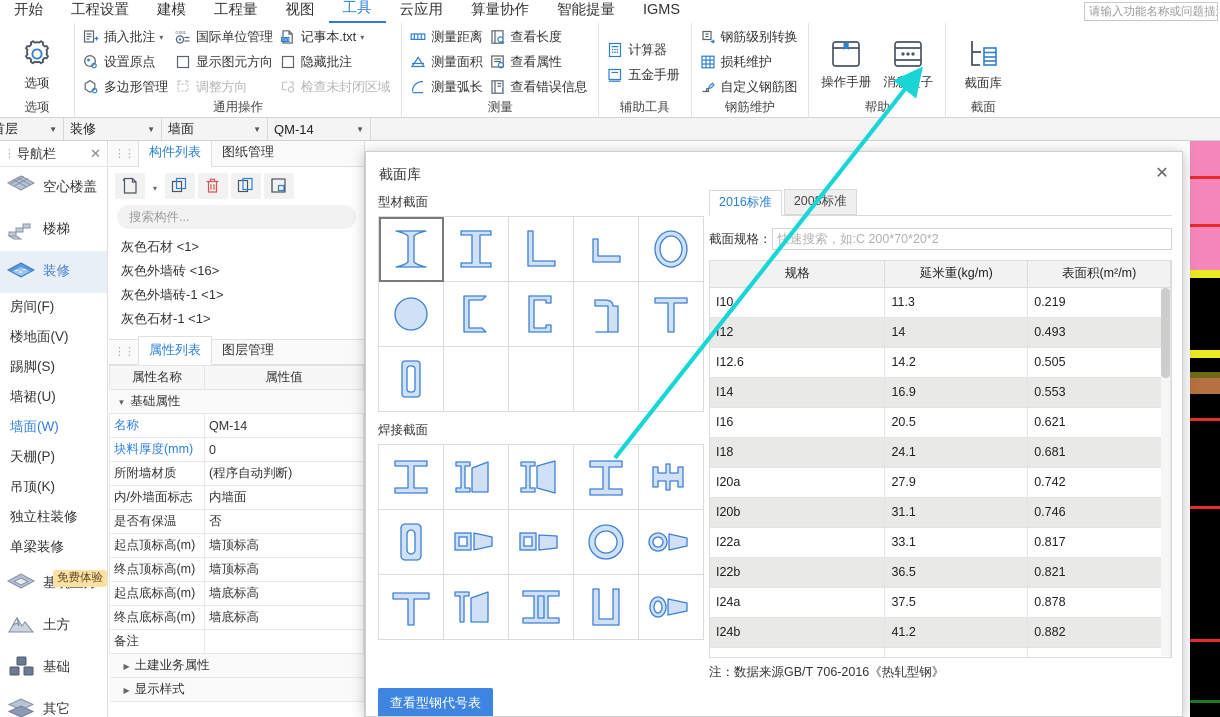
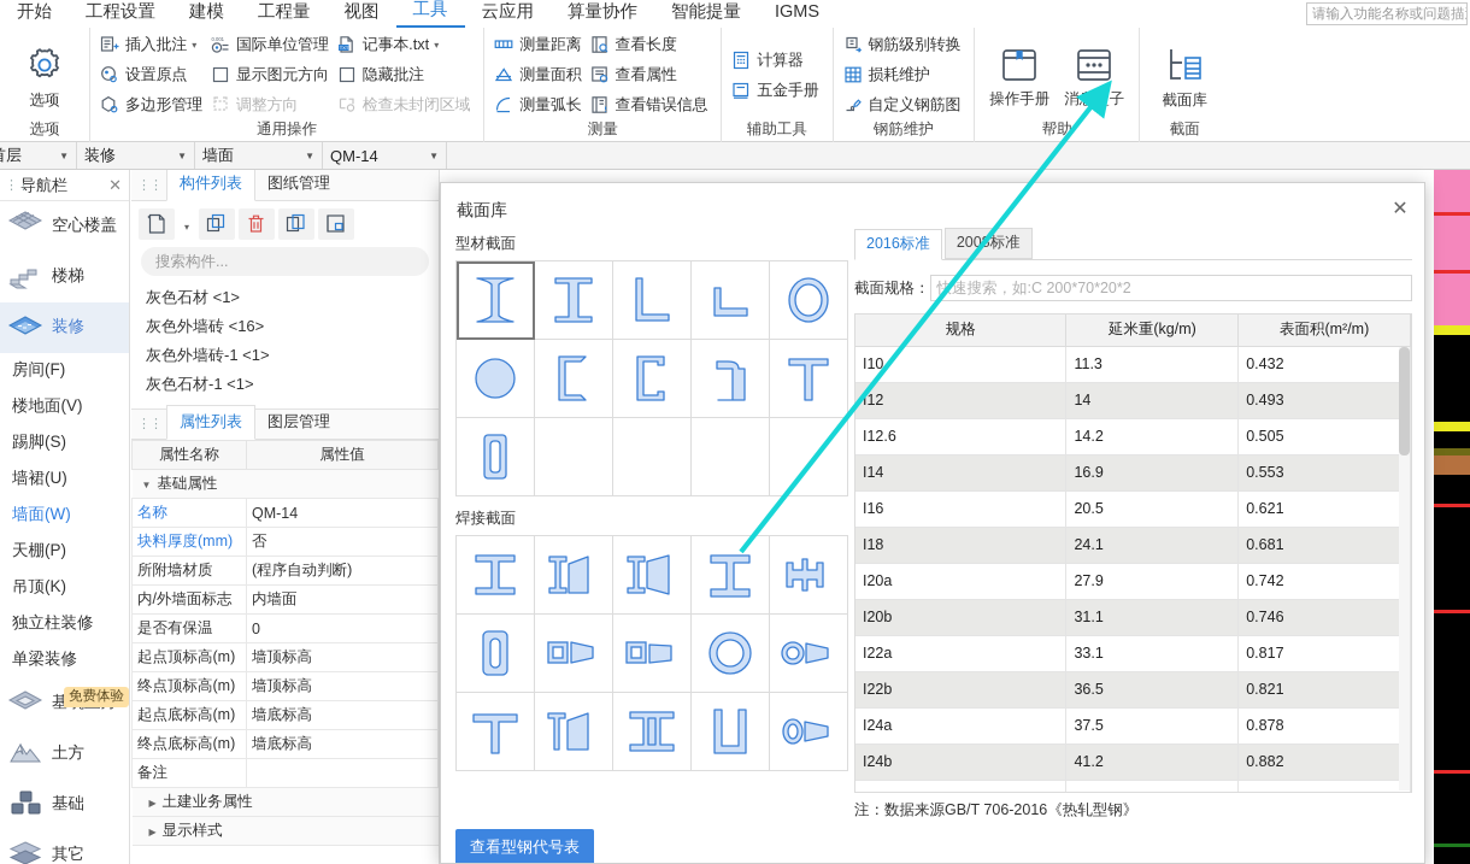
  开始
  工程设置
  建模
  工程量
  视图
  工具
  云应用
  算量协作
  智能提量
  IGMS
  请输入功能名称或问题描
  选项
  选项
  插入批注
  ▾
  设置原点
  多边形管理
  国际单位管理
  显示图元方向
  调整方向
  记事本.txt
  ▾
  隐藏批注
  检查未封闭区域
  通用操作
  测量距离
  测量面积
  测量弧长
  查看长度
  查看属性
  查看错误信息
  测量
  计算器
  五金手册
  辅助工具
  钢筋级别转换
  损耗维护
  自定义钢筋图
  钢筋维护
  操作手册
  消息盒子
  帮助
  截面库
  截面
  ▼
  装修
  ▼
  墙面
  ▼
  QM-14
  ▼
  导航栏
  ✕
  空心楼盖
  楼梯
  装修
  房间(F)
  楼地面(V)
  踢脚(S)
  墙裙(U)
  墙面(W)
  天棚(P)
  吊顶(K)
  独立柱装修
  单梁装修
  免费体验
  土方
  基础
  其它
  ⋮⋮
  构件列表
  图纸管理
  ▾
  搜索构件...
  灰色石材 <1>
  灰色外墙砖 <16>
  灰色外墙砖-1 <1>
  灰色石材-1 <1>
  ⋮⋮
  属性列表
  图层管理
  属性名称	属性值
  ▼ 基础属性
  名称	QM-14
- 块料厚度(mm)	0
+ 块料厚度(mm)	否
  所附墙材质	(程序自动判断)
  内/外墙面标志	内墙面
- 是否有保温	否
+ 是否有保温	0
  起点顶标高(m)	墙顶标高
  终点顶标高(m)	墙顶标高
  起点底标高(m)	墙底标高
  终点底标高(m)	墙底标高
  备注
  ▶ 土建业务属性
  ▶ 显示样式
  截面库
  ✕
  型材截面
  焊接截面
  2016标准
  200标准
  截面规格：
  快速搜索，如:C 200*70*20*2
  规格	延米重(kg/m)	表面积(m²/m)
- I10	11.3	0.219
+ I10	11.3	0.432
  I12	14	0.493
  I12.6	14.2	0.505
  I14	16.9	0.553
  I16	20.5	0.621
  I18	24.1	0.681
  I20a	27.9	0.742
  I20b	31.1	0.746
  I22a	33.1	0.817
  I22b	36.5	0.821
  I24a	37.5	0.878
  I24b	41.2	0.882
  注：数据来源GB/T 706-2016《热轧型钢》
  查看型钢代号表
